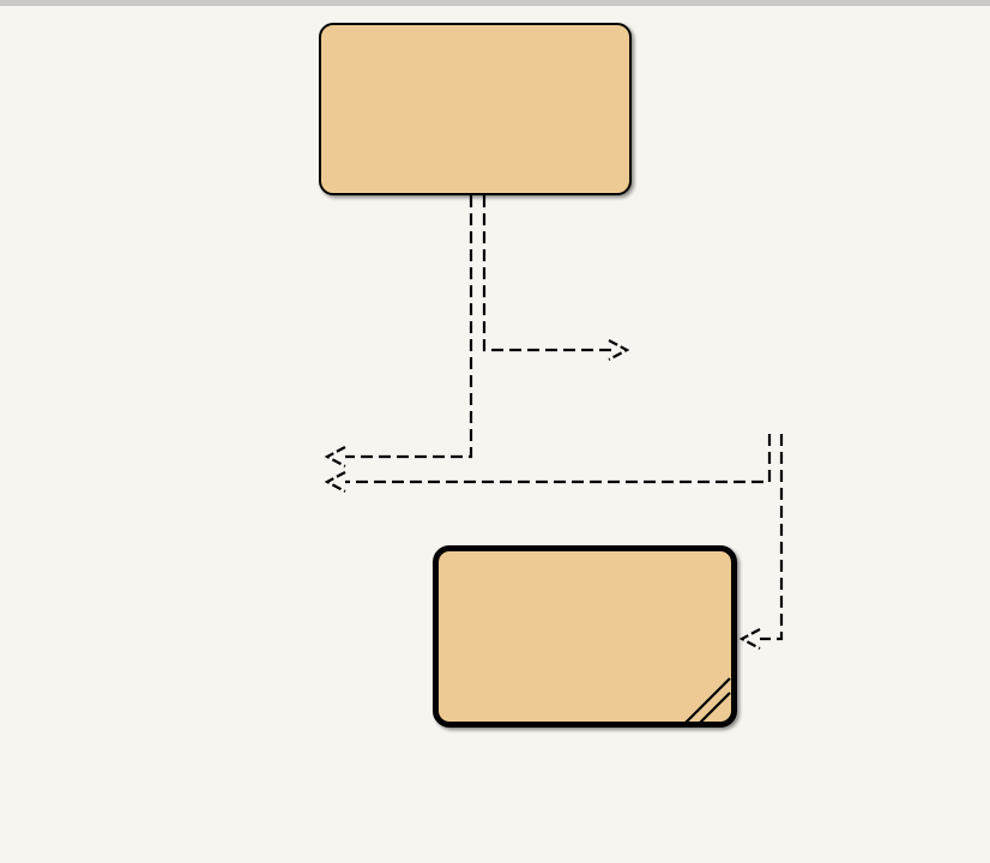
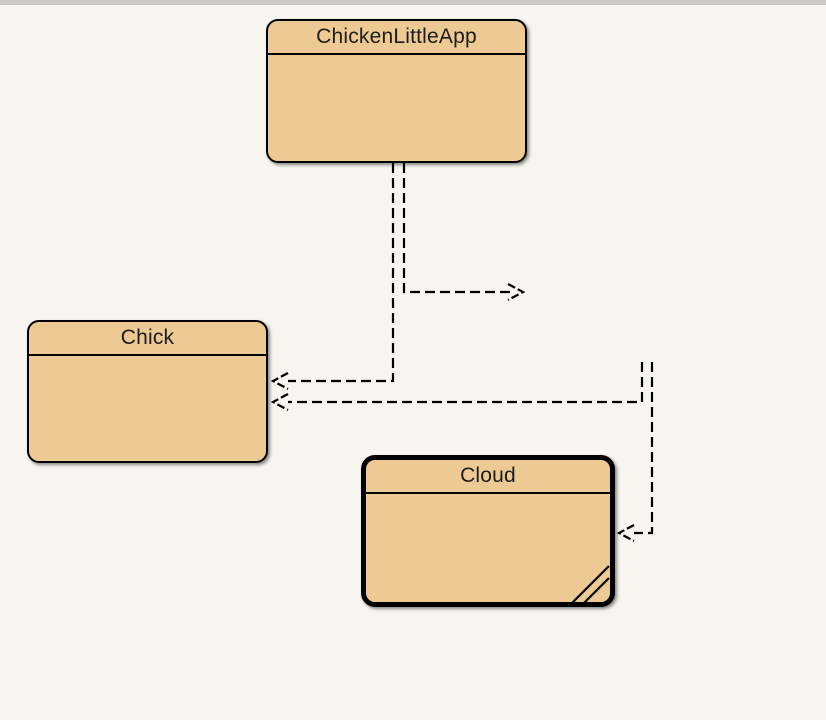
+ ChickenLittleApp
+ Chick
+ Cloud
